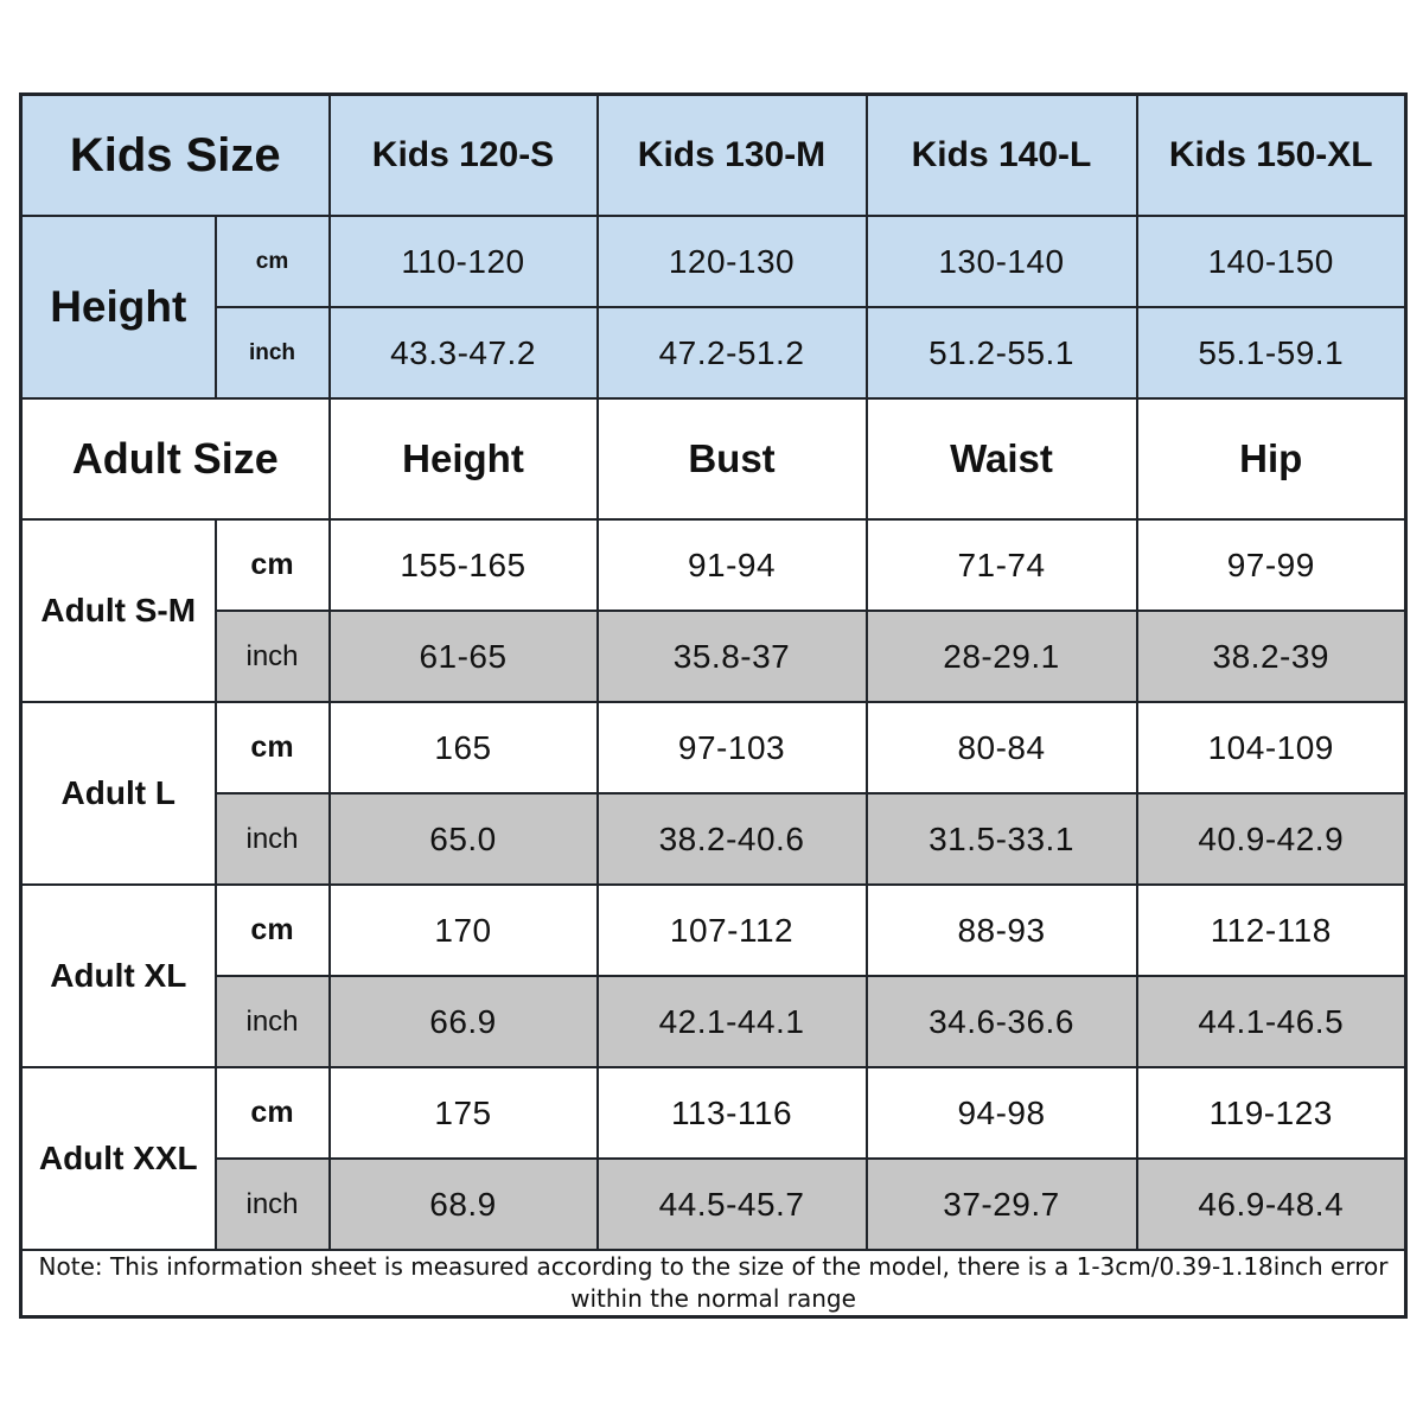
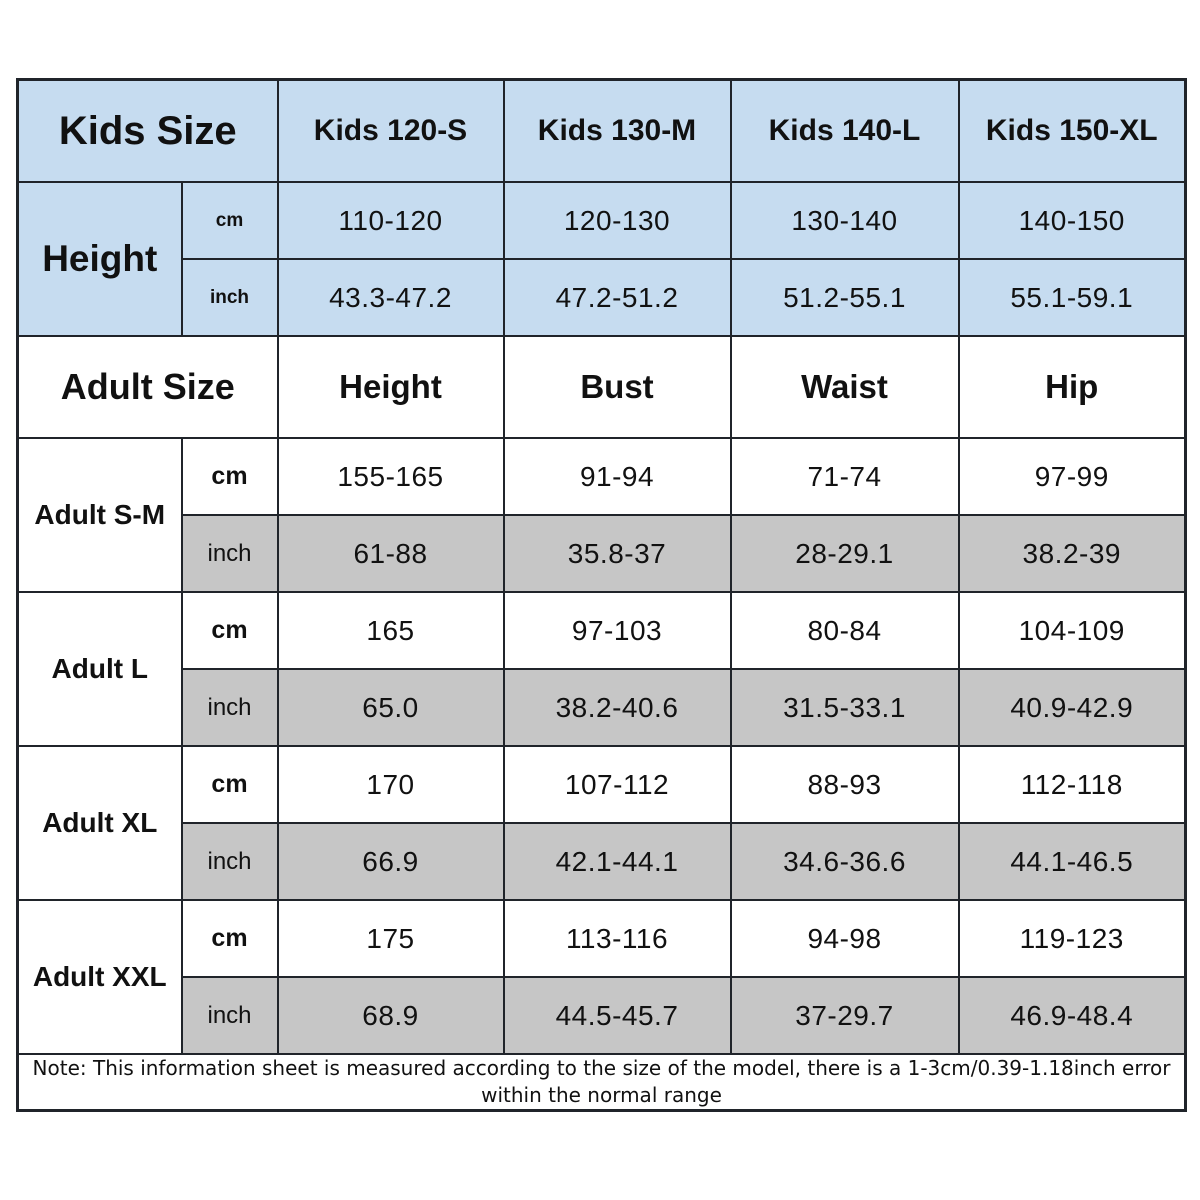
  Kids Size	Kids 120-S	Kids 130-M	Kids 140-L	Kids 150-XL
  Height	cm	110-120	120-130	130-140	140-150
  inch	43.3-47.2	47.2-51.2	51.2-55.1	55.1-59.1
  Adult Size	Height	Bust	Waist	Hip
  Adult S-M	cm	155-165	91-94	71-74	97-99
- inch	61-65	35.8-37	28-29.1	38.2-39
+ inch	61-88	35.8-37	28-29.1	38.2-39
  Adult L	cm	165	97-103	80-84	104-109
  inch	65.0	38.2-40.6	31.5-33.1	40.9-42.9
  Adult XL	cm	170	107-112	88-93	112-118
  inch	66.9	42.1-44.1	34.6-36.6	44.1-46.5
  Adult XXL	cm	175	113-116	94-98	119-123
  inch	68.9	44.5-45.7	37-29.7	46.9-48.4
  Note: This information sheet is measured according to the size of the model, there is a 1-3cm/0.39-1.18inch error within the normal range
